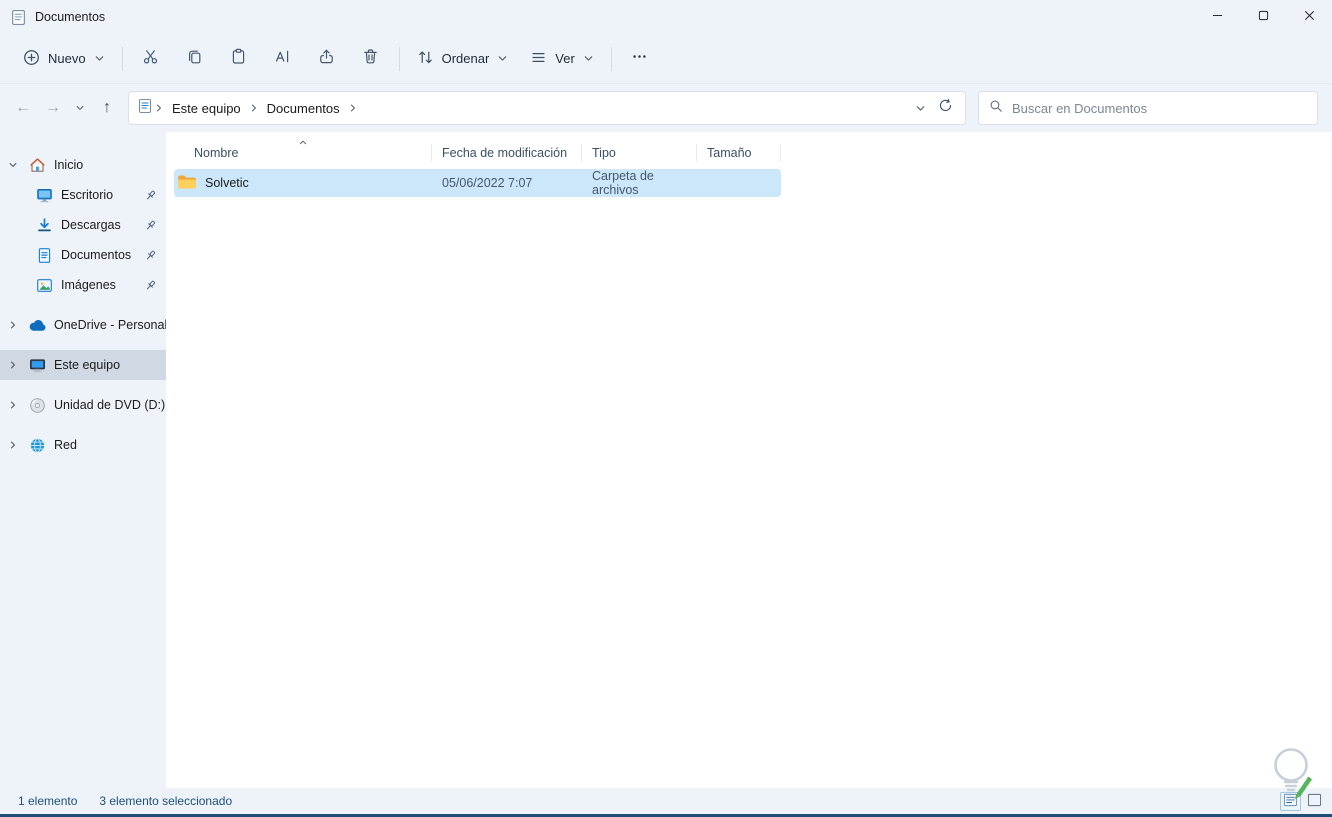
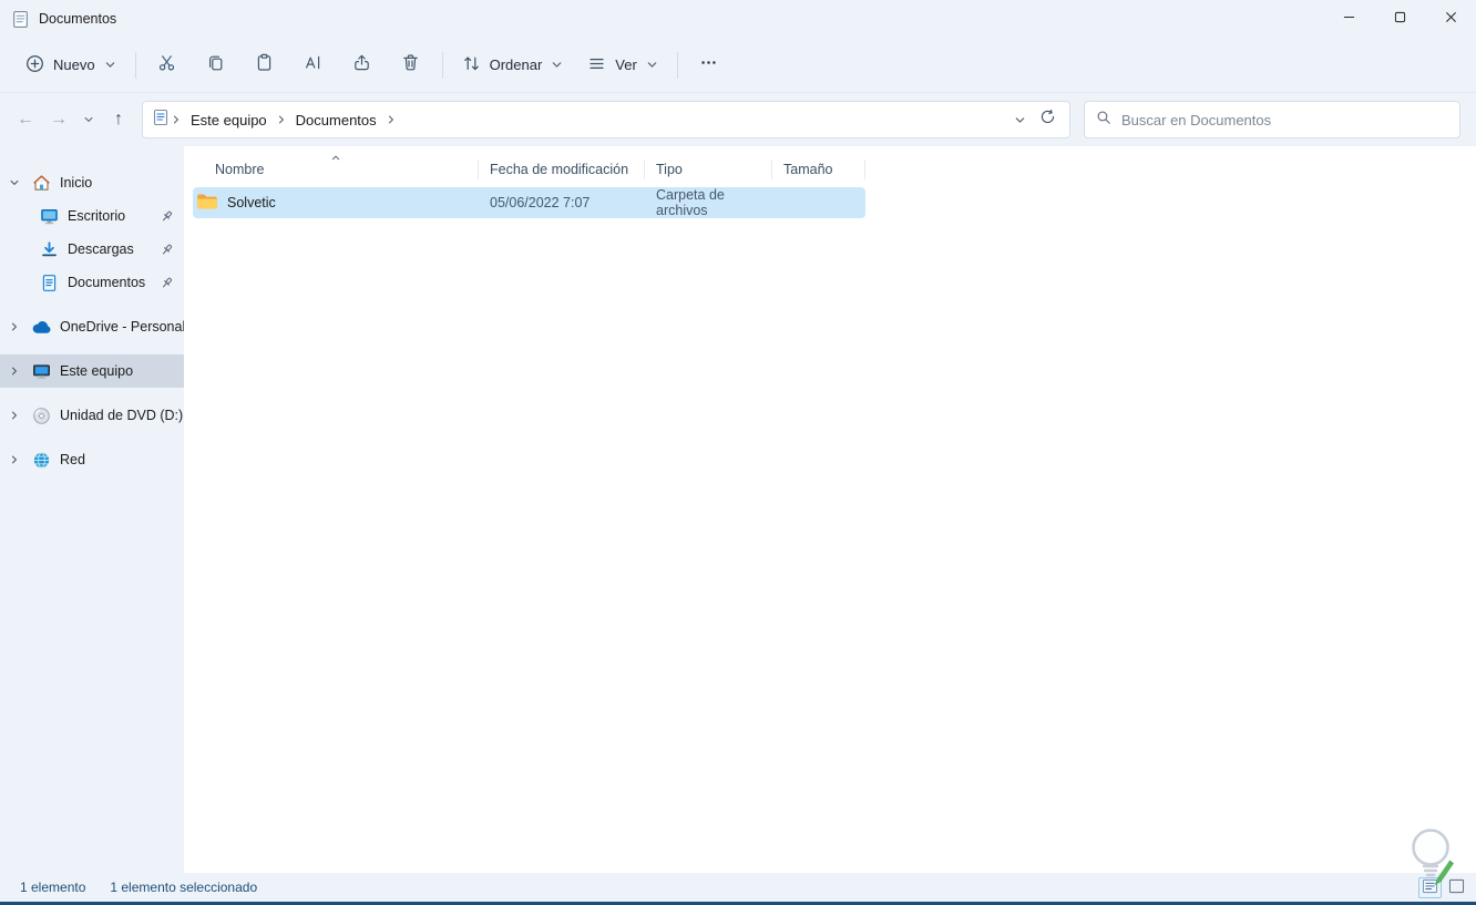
  Documentos
  Nuevo
  Ordenar
  Ver
  ←
  →
  ↑
  Este equipo
  Documentos
  Buscar en Documentos
  Inicio
  Escritorio
  Descargas
  Documentos
- Imágenes
  OneDrive - Persona
  Este equipo
  Unidad de DVD (D:)
  Red
  Nombre
  Fecha de modificación
  Tipo
  Tamaño
  Solvetic
  05/06/2022 7:07
  Carpeta de archivos
  1 elemento
- 3 elemento seleccionado
+ 1 elemento seleccionado
